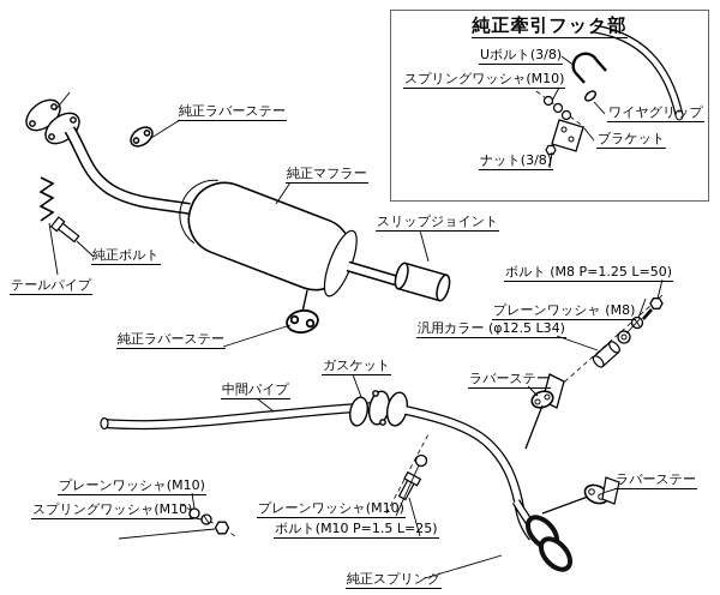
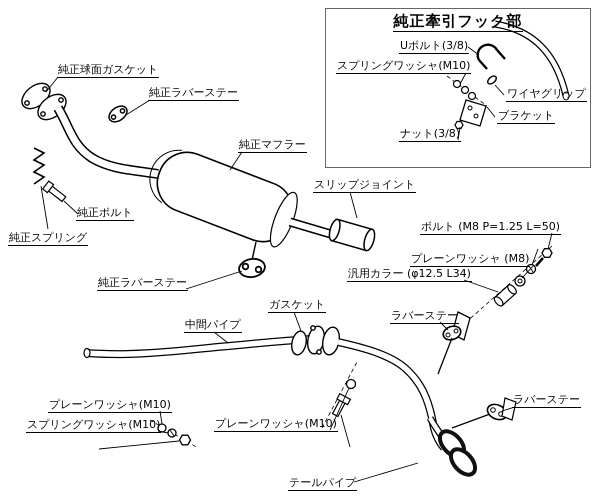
  純正牽引フック部
  Uボルト(3/8)
  スプリングワッシャ(M10)
  ワイヤグリップ
  ブラケット
  ナット(3/8)
+ 純正球面ガスケット
  純正ラバーステー
  純正マフラー
  スリップジョイント
  純正ボルト
- テールパイプ
+ 純正スプリング
  純正ラバーステー
  中間パイプ
  ガスケット
  ボルト (M8 P=1.25 L=50)
  プレーンワッシャ (M8)
  汎用カラー (φ12.5 L34)
  ラバーステー
  ラバーステー
  プレーンワッシャ(M10)
  スプリングワッシャ(M10)
  プレーンワッシャ(M10)
- ボルト(M10 P=1.5 L=25)
- 純正スプリング
+ テールパイプ
